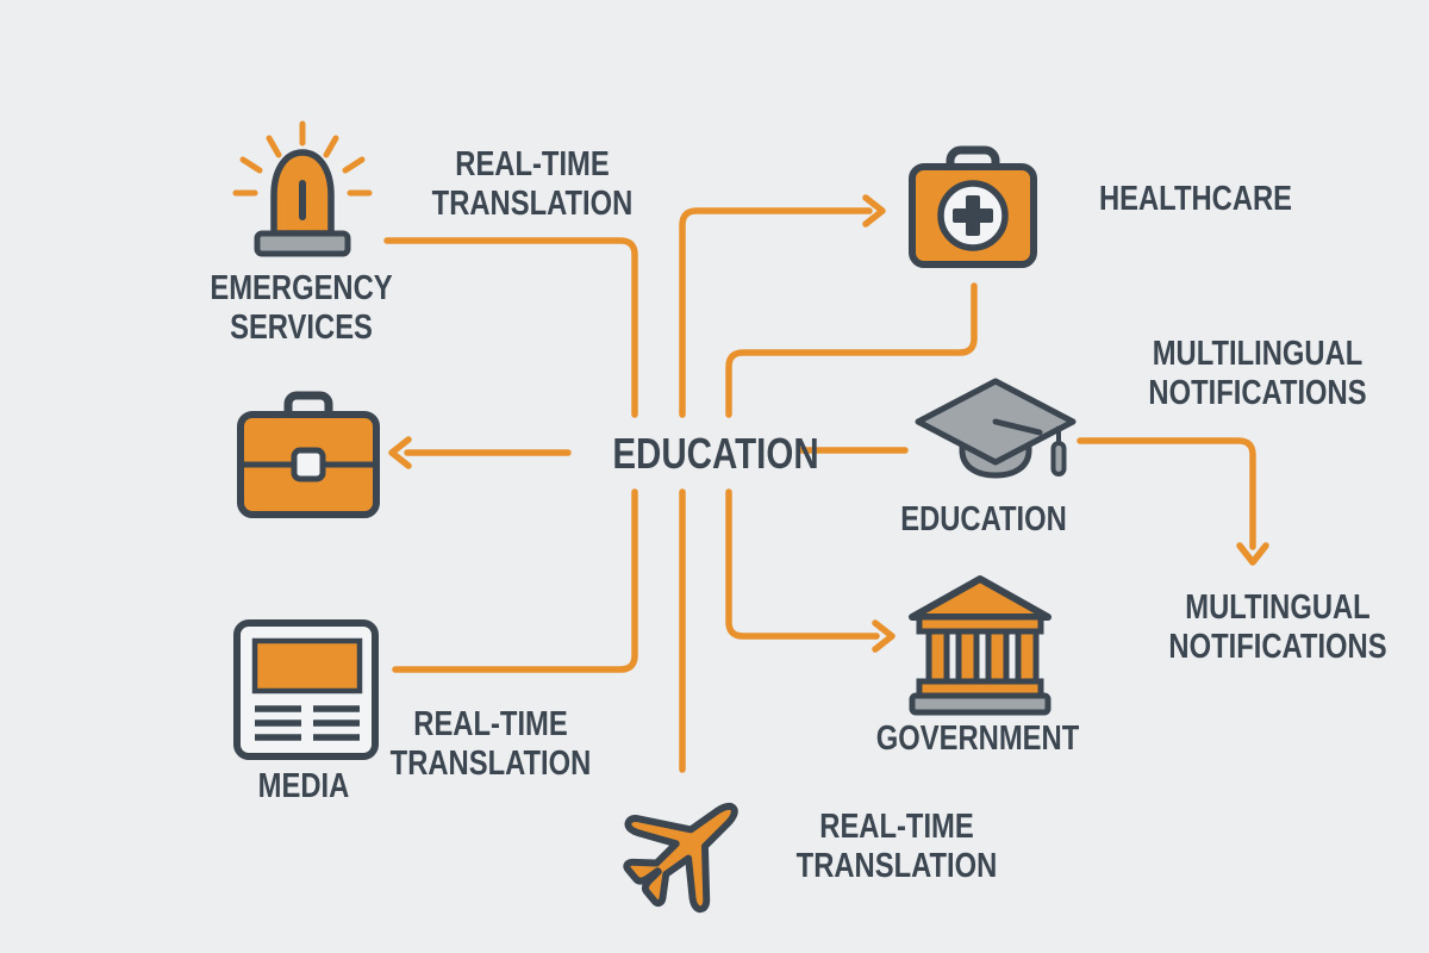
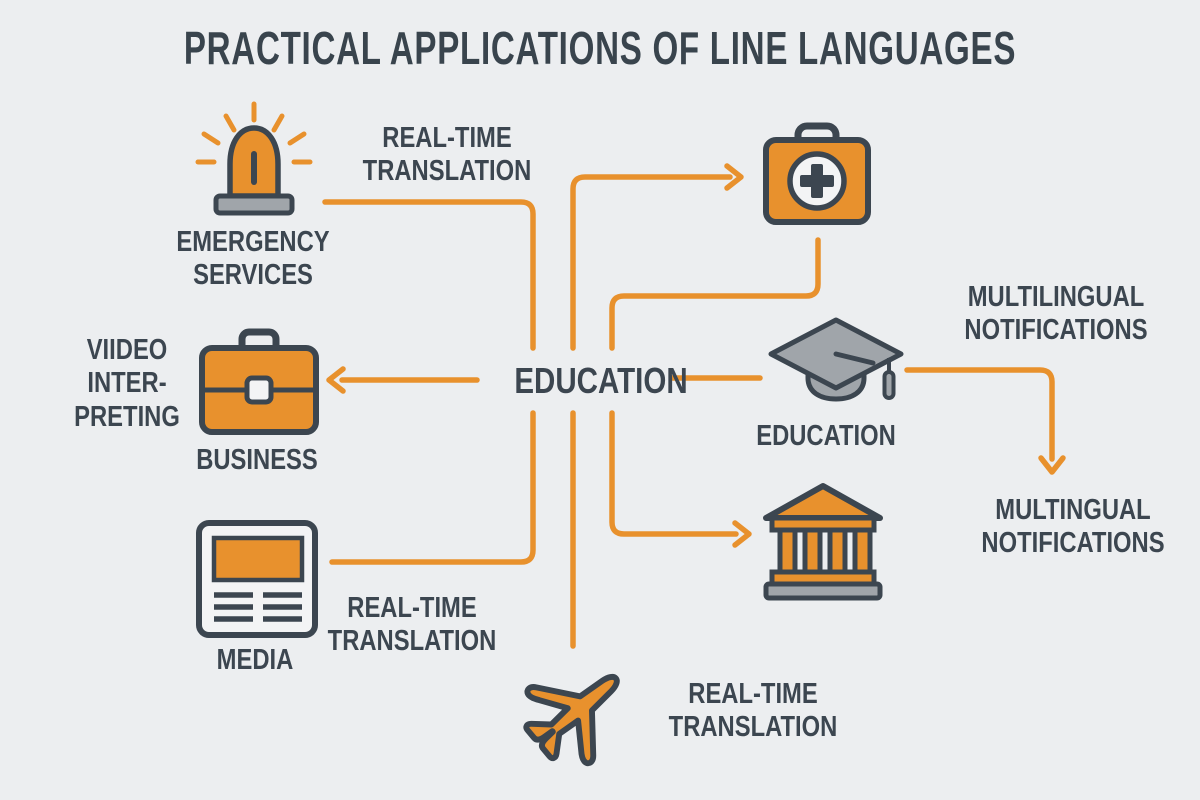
+ PRACTICAL APPLICATIONS OF LINE LANGUAGES
  EMERGENCY
  SERVICES
  REAL-TIME
  TRANSLATION
- HEALTHCARE
  MULTILINGUAL
  NOTIFICATIONS
+ VIIDEO
+ INTER-
+ PRETING
+ BUSINESS
  EDUCATION
  EDUCATION
- GOVERNMENT
  MEDIA
  REAL-TIME
  TRANSLATION
  REAL-TIME
  TRANSLATION
  MULTINGUAL
  NOTIFICATIONS
